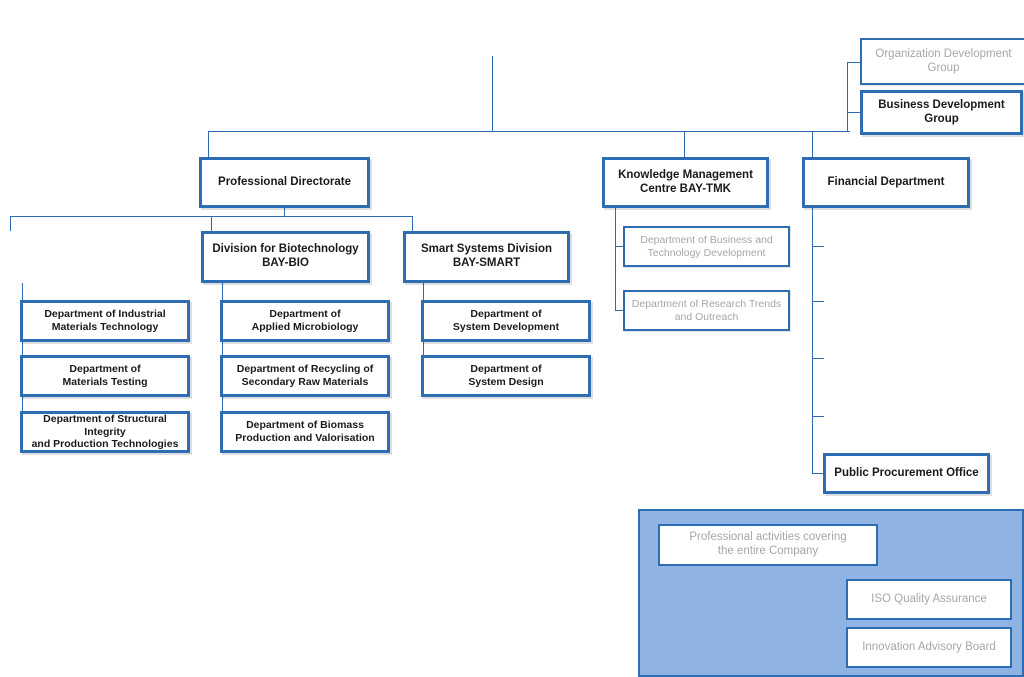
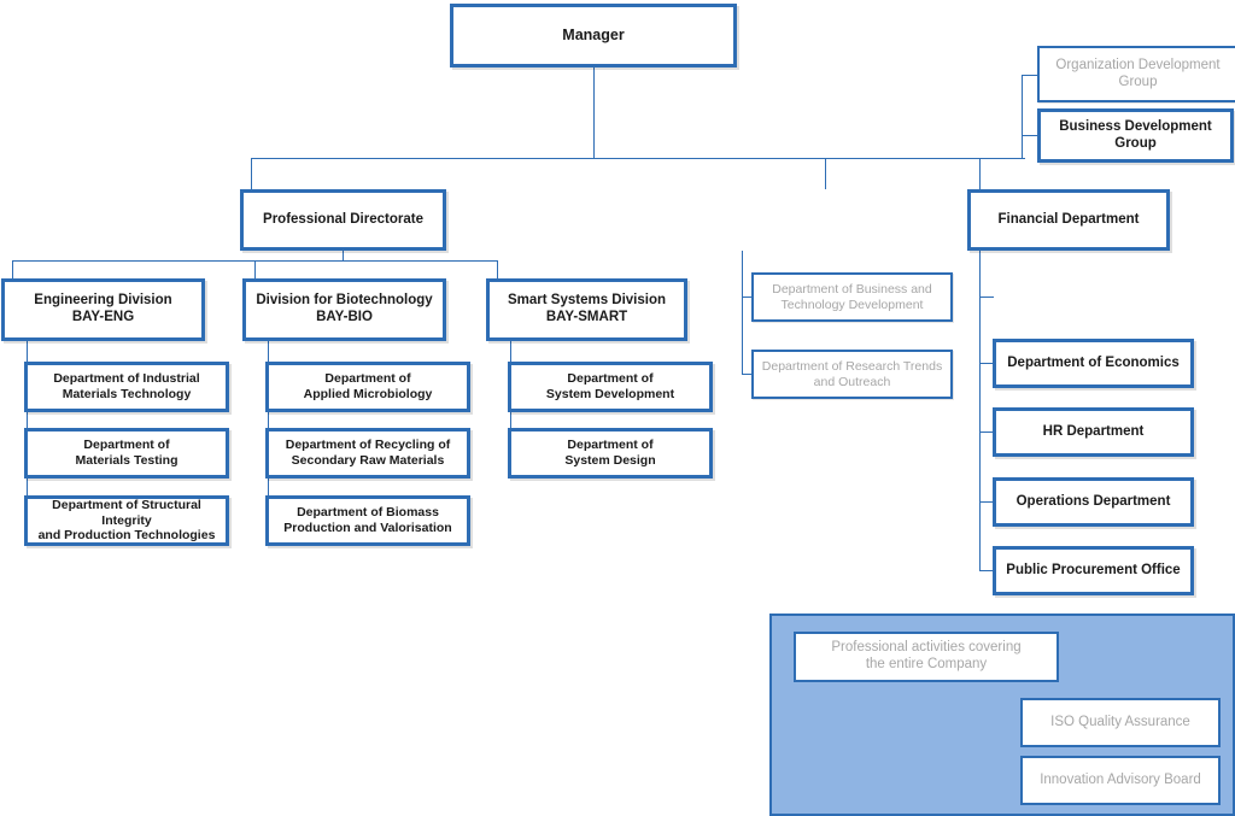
+ Manager
  Organization Development Group
  Business Development Group
  Professional Directorate
- Knowledge Management
- Centre BAY-TMK
  Financial Department
+ Engineering Division
+ BAY-ENG
  Division for Biotechnology
  BAY-BIO
  Smart Systems Division
  BAY-SMART
  Department of Industrial
  Materials Technology
  Department of
  Materials Testing
  Department of Structural Integrity
  and Production Technologies
  Department of
  Applied Microbiology
  Department of Recycling of
  Secondary Raw Materials
  Department of Biomass
  Production and Valorisation
  Department of
  System Development
  Department of
  System Design
  Department of Business and
  Technology Development
  Department of Research Trends
  and Outreach
+ Department of Economics
+ HR Department
+ Operations Department
  Public Procurement Office
  Professional activities covering
  the entire Company
  ISO Quality Assurance
  Innovation Advisory Board
